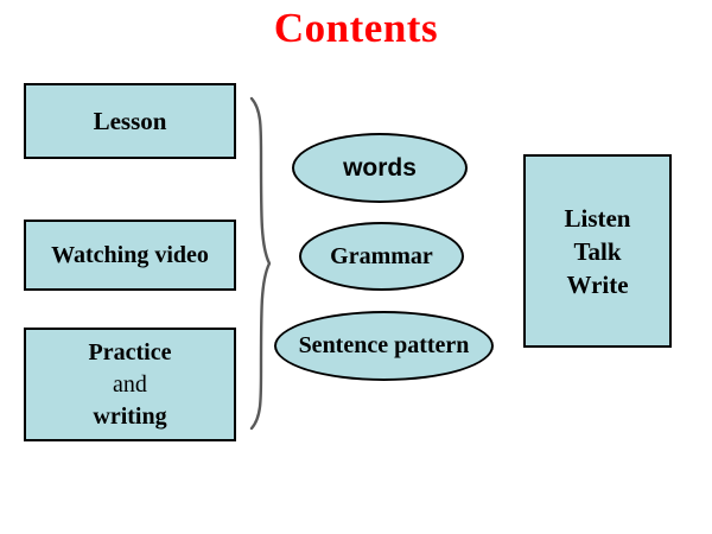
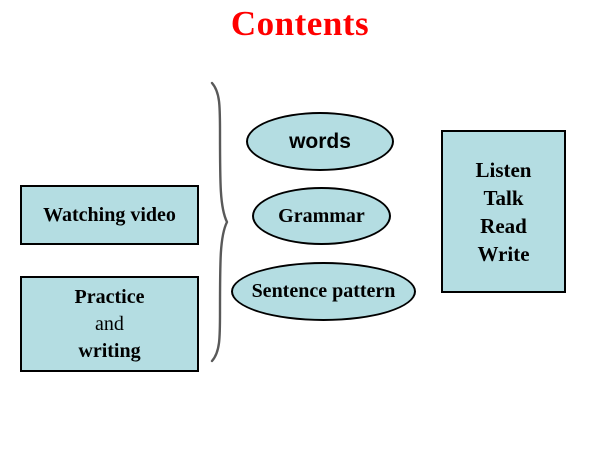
  Contents
- Lesson
  Watching video
  Practice
  and
  writing
  words
  Grammar
  Sentence pattern
  Listen
  Talk
+ Read
  Write
